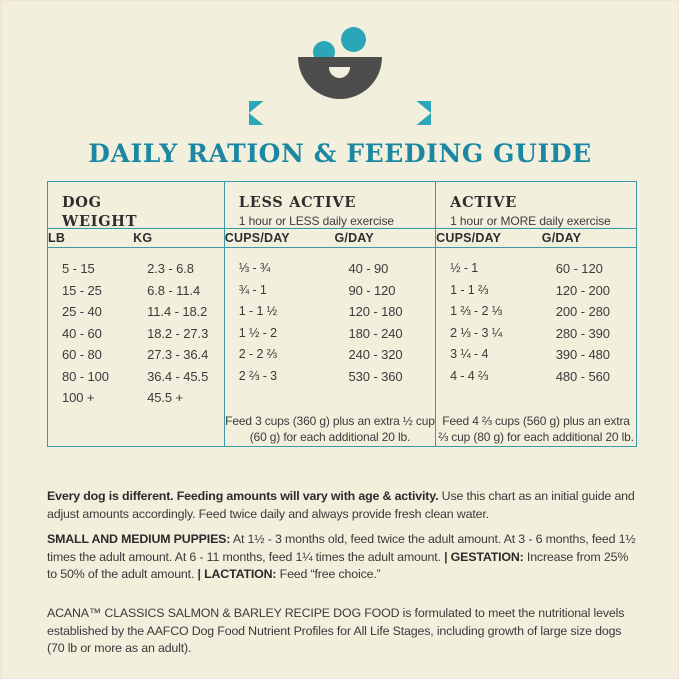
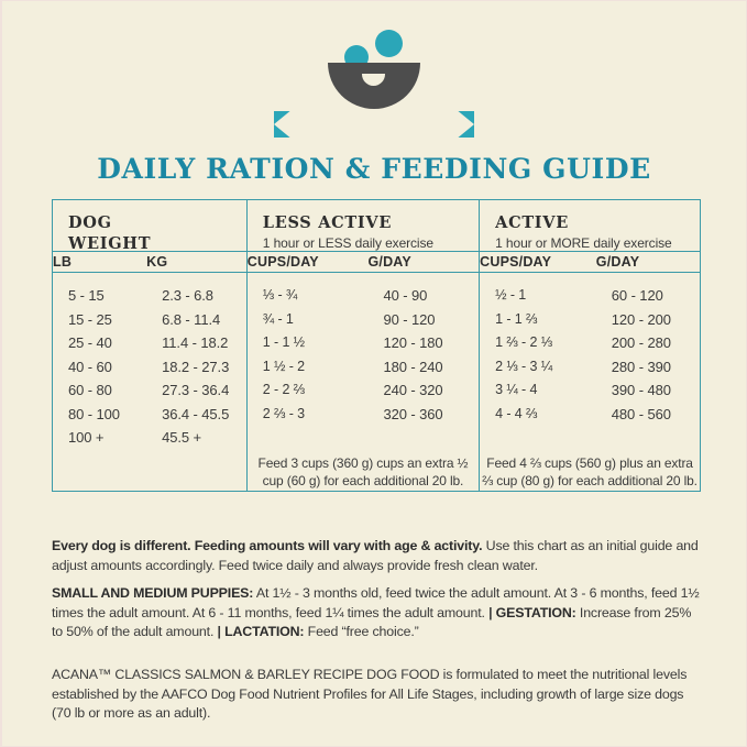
  DAILY RATION & FEEDING GUIDE
  DOG WEIGHT	LESS ACTIVE 1 hour or LESS daily exercise	ACTIVE 1 hour or MORE daily exercise
  LB	KG	CUPS/DAY	G/DAY	CUPS/DAY	G/DAY
- 5 - 15 15 - 25 25 - 40 40 - 60 60 - 80 80 - 100 100 +	2.3 - 6.8 6.8 - 11.4 11.4 - 18.2 18.2 - 27.3 27.3 - 36.4 36.4 - 45.5 45.5 +	⅓ - ¾ ¾ - 1 1 - 1 ½ 1 ½ - 2 2 - 2 ⅔ 2 ⅔ - 3	40 - 90 90 - 120 120 - 180 180 - 240 240 - 320 530 - 360	½ - 1 1 - 1 ⅔ 1 ⅔ - 2 ⅓ 2 ⅓ - 3 ¼ 3 ¼ - 4 4 - 4 ⅔	60 - 120 120 - 200 200 - 280 280 - 390 390 - 480 480 - 560
+ 5 - 15 15 - 25 25 - 40 40 - 60 60 - 80 80 - 100 100 +	2.3 - 6.8 6.8 - 11.4 11.4 - 18.2 18.2 - 27.3 27.3 - 36.4 36.4 - 45.5 45.5 +	⅓ - ¾ ¾ - 1 1 - 1 ½ 1 ½ - 2 2 - 2 ⅔ 2 ⅔ - 3	40 - 90 90 - 120 120 - 180 180 - 240 240 - 320 320 - 360	½ - 1 1 - 1 ⅔ 1 ⅔ - 2 ⅓ 2 ⅓ - 3 ¼ 3 ¼ - 4 4 - 4 ⅔	60 - 120 120 - 200 200 - 280 280 - 390 390 - 480 480 - 560
- 	Feed 3 cups (360 g) plus an extra ½ cup (60 g) for each additional 20 lb.	Feed 4 ⅔ cups (560 g) plus an extra ⅔ cup (80 g) for each additional 20 lb.
+ 	Feed 3 cups (360 g) cups an extra ½ cup (60 g) for each additional 20 lb.	Feed 4 ⅔ cups (560 g) plus an extra ⅔ cup (80 g) for each additional 20 lb.
  Every dog is different. Feeding amounts will vary with age & activity. Use this chart as an initial guide and adjust amounts accordingly. Feed twice daily and always provide fresh clean water.
  SMALL AND MEDIUM PUPPIES: At 1½ - 3 months old, feed twice the adult amount. At 3 - 6 months, feed 1½ times the adult amount. At 6 - 11 months, feed 1¼ times the adult amount. | GESTATION: Increase from 25% to 50% of the adult amount. | LACTATION: Feed “free choice.”
  ACANA™ CLASSICS SALMON & BARLEY RECIPE DOG FOOD is formulated to meet the nutritional levels established by the AAFCO Dog Food Nutrient Profiles for All Life Stages, including growth of large size dogs (70 lb or more as an adult).
